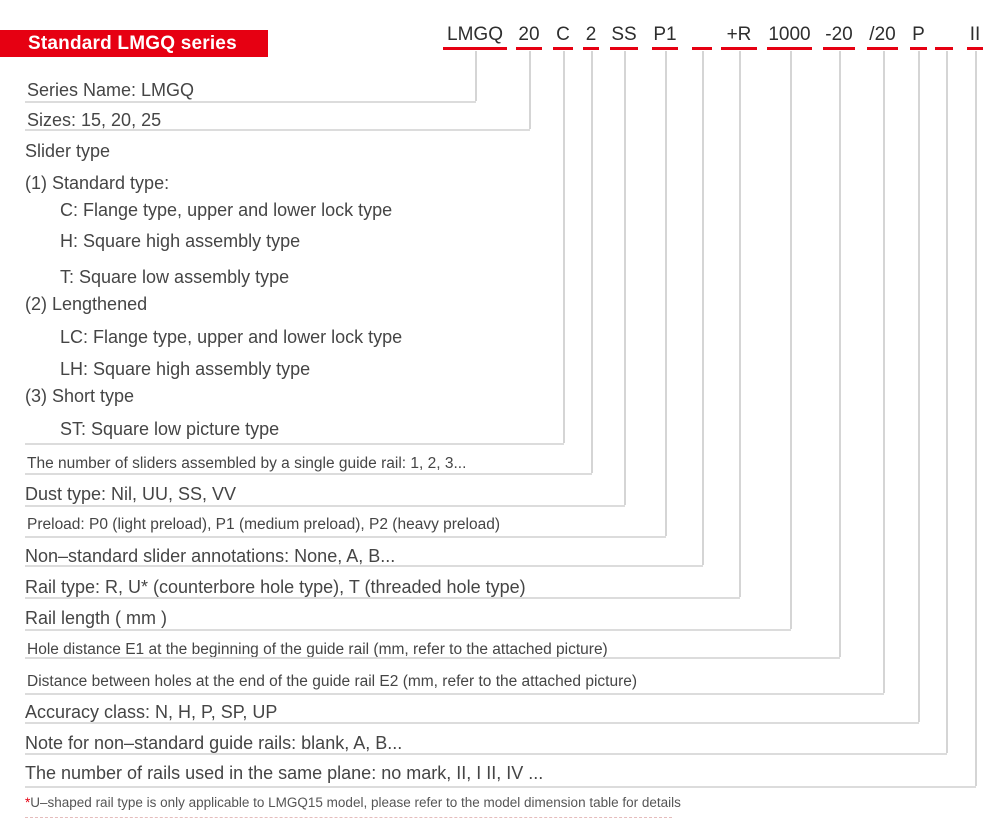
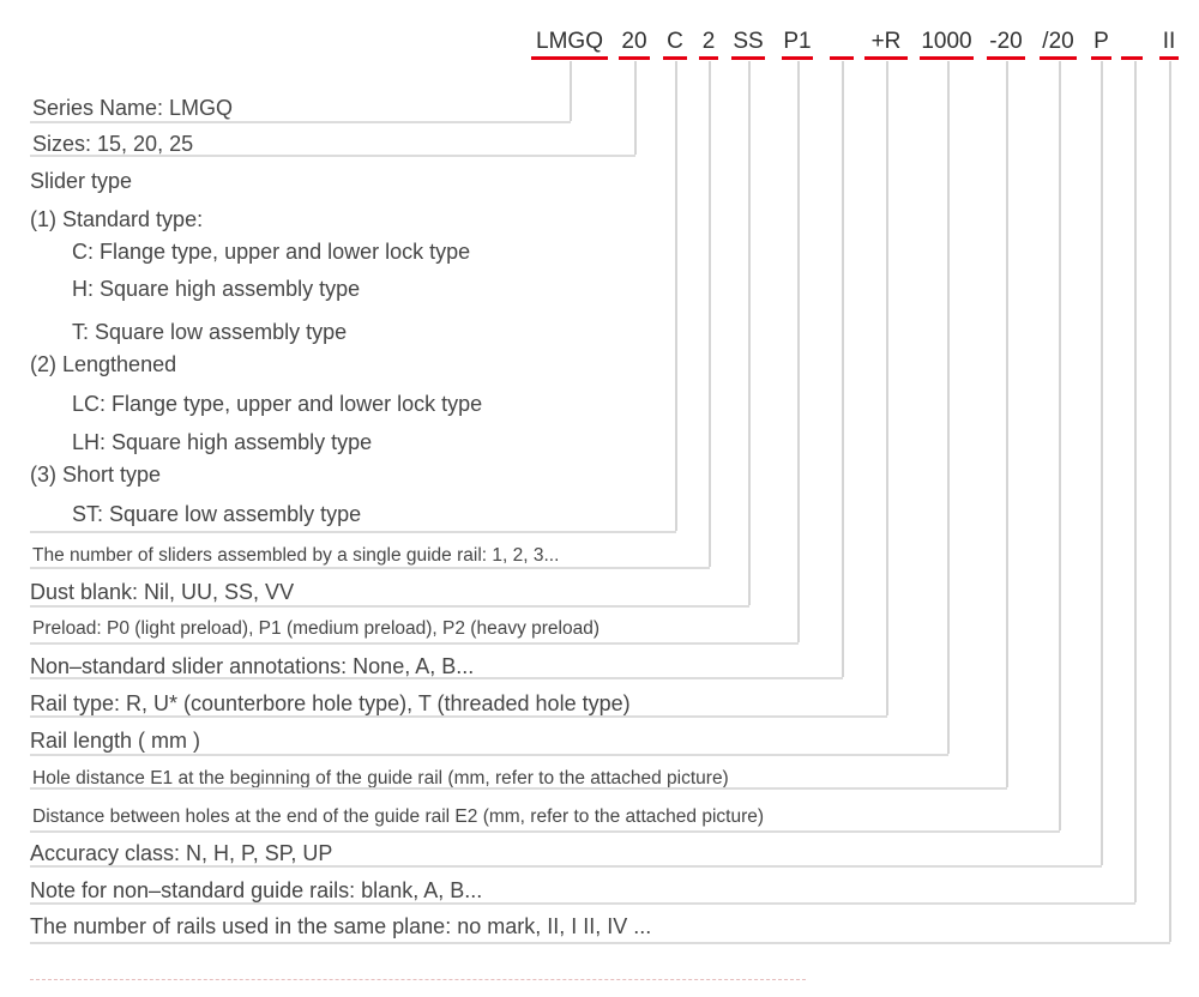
- Standard LMGQ series
  LMGQ
  20
  C
  2
  SS
  P1
  +R
  1000
  -20
  /20
  P
  II
  Series Name: LMGQ
  Sizes: 15, 20, 25
  Slider type
  (1) Standard type:
  C: Flange type, upper and lower lock type
  H: Square high assembly type
  T: Square low assembly type
  (2) Lengthened
  LC: Flange type, upper and lower lock type
  LH: Square high assembly type
  (3) Short type
- ST: Square low picture type
+ ST: Square low assembly type
  The number of sliders assembled by a single guide rail: 1, 2, 3...
- Dust type: Nil, UU, SS, VV
+ Dust blank: Nil, UU, SS, VV
  Preload: P0 (light preload), P1 (medium preload), P2 (heavy preload)
  Non–standard slider annotations: None, A, B...
  Rail type: R, U* (counterbore hole type), T (threaded hole type)
  Rail length ( mm )
  Hole distance E1 at the beginning of the guide rail (mm, refer to the attached picture)
  Distance between holes at the end of the guide rail E2 (mm, refer to the attached picture)
  Accuracy class: N, H, P, SP, UP
  Note for non–standard guide rails: blank, A, B...
  The number of rails used in the same plane: no mark, II, I II, IV ...
- *U–shaped rail type is only applicable to LMGQ15 model, please refer to the model dimension table for details
